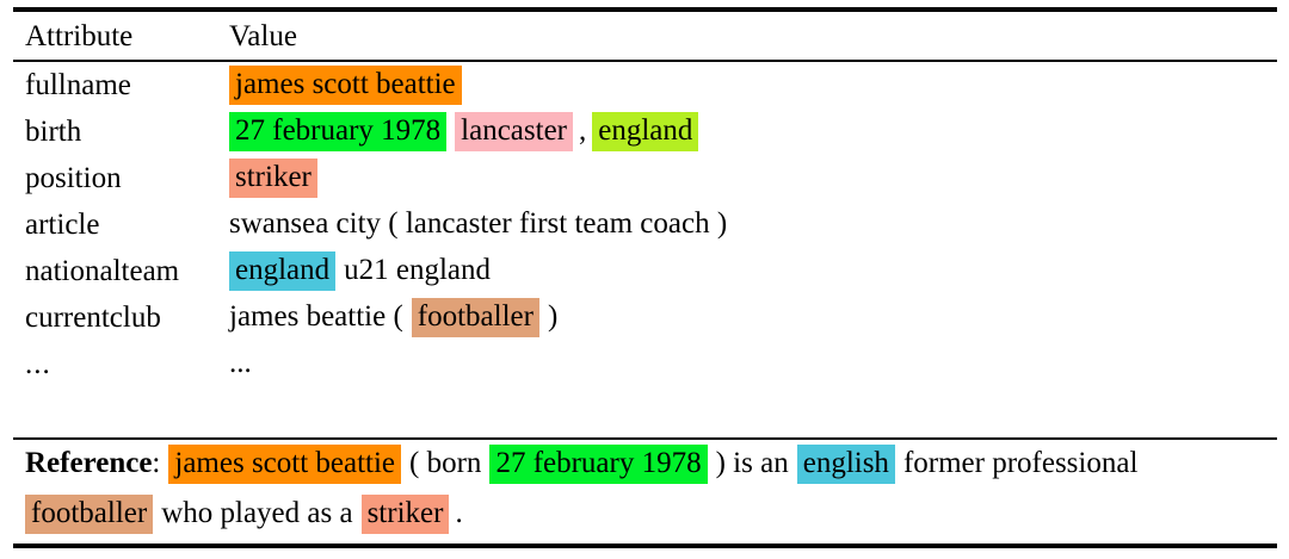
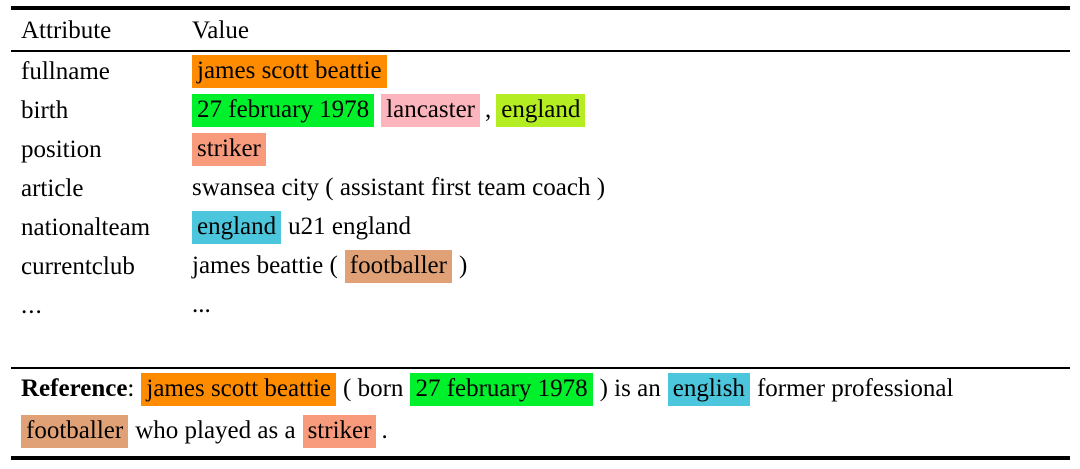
  Attribute
  Value
  fullname
  james scott beattie
  birth
  27 february 1978
  lancaster
  ,
  england
  position
  striker
  article
- swansea city ( lancaster first team coach )
+ swansea city ( assistant first team coach )
  nationalteam
  england
  u21 england
  currentclub
  james beattie (
  footballer
  )
  ...
  ...
  Reference: james scott beattie ( born 27 february 1978 ) is an english former professional
  footballer who played as a striker .
